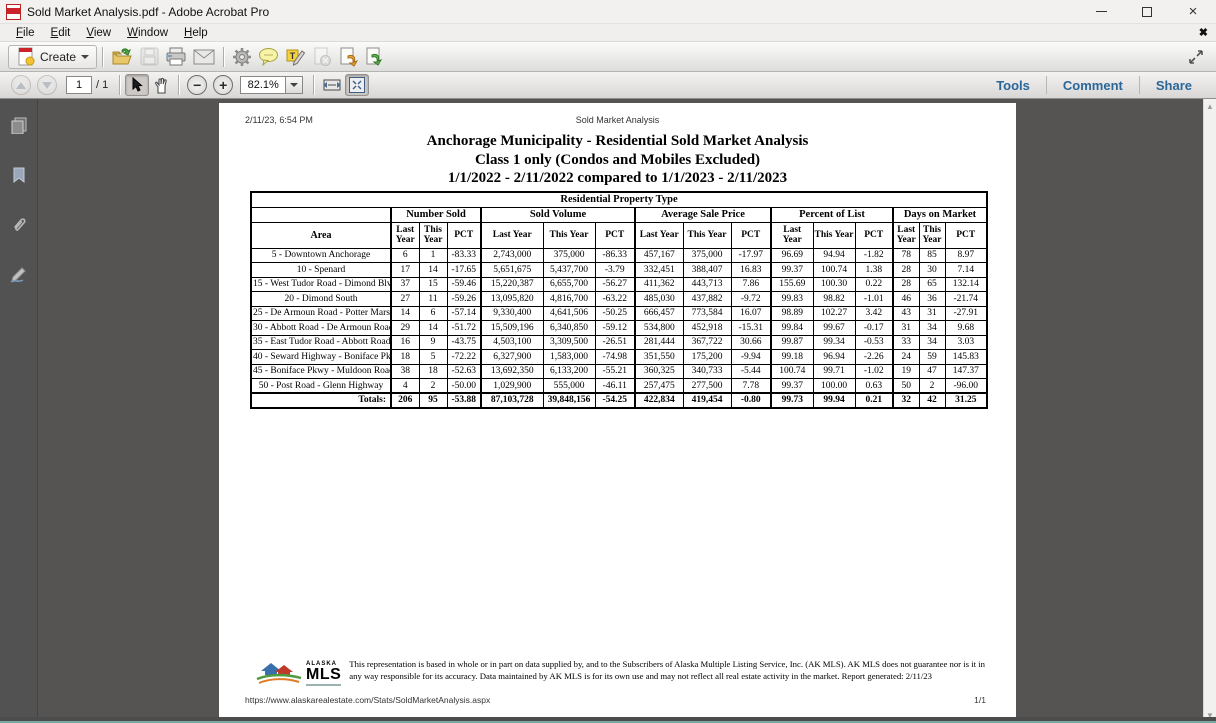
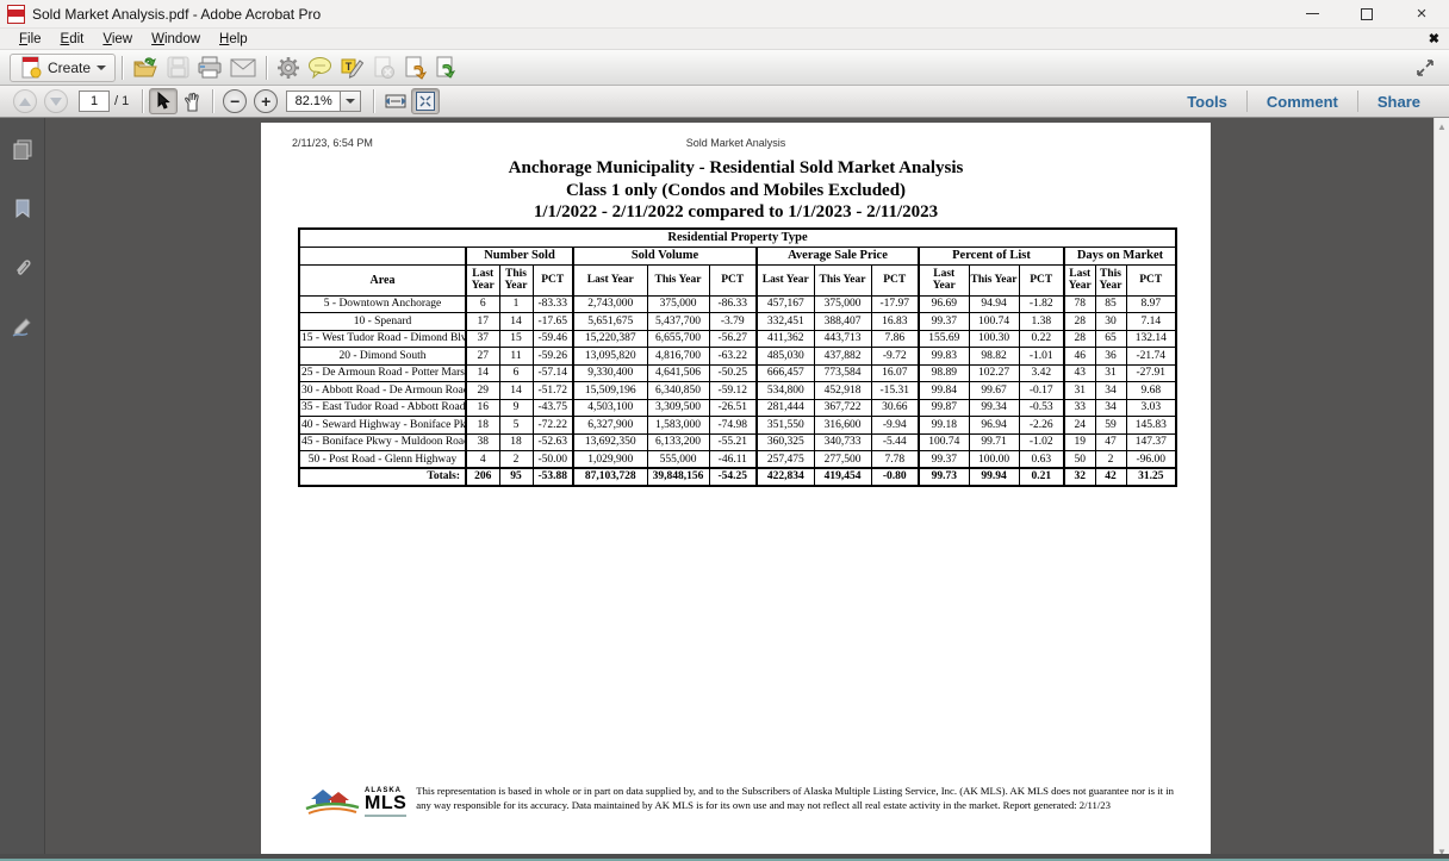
  Sold Market Analysis.pdf - Adobe Acrobat Pro
  ×
  File
  Edit
  View
  Window
  Help
  ✖
  Create
  T
  1
  / 1
  −
  +
  82.1%
  Tools
  Comment
  Share
  Sold Market Analysis
  2/11/23, 6:54 PM
  Anchorage Municipality - Residential Sold Market Analysis
  Class 1 only (Condos and Mobiles Excluded)
  1/1/2022 - 2/11/2022 compared to 1/1/2023 - 2/11/2023
  Residential Property Type
  	Number Sold	Sold Volume	Average Sale Price	Percent of List	Days on Market
  Area	Last Year	This Year	PCT	Last Year	This Year	PCT	Last Year	This Year	PCT	Last Year	This Year	PCT	Last Year	This Year	PCT
  5 - Downtown Anchorage	6	1	-83.33	2,743,000	375,000	-86.33	457,167	375,000	-17.97	96.69	94.94	-1.82	78	85	8.97
  10 - Spenard	17	14	-17.65	5,651,675	5,437,700	-3.79	332,451	388,407	16.83	99.37	100.74	1.38	28	30	7.14
  15 - West Tudor Road - Dimond Blv	37	15	-59.46	15,220,387	6,655,700	-56.27	411,362	443,713	7.86	155.69	100.30	0.22	28	65	132.14
  20 - Dimond South	27	11	-59.26	13,095,820	4,816,700	-63.22	485,030	437,882	-9.72	99.83	98.82	-1.01	46	36	-21.74
  25 - De Armoun Road - Potter Mars	14	6	-57.14	9,330,400	4,641,506	-50.25	666,457	773,584	16.07	98.89	102.27	3.42	43	31	-27.91
  30 - Abbott Road - De Armoun Roa	29	14	-51.72	15,509,196	6,340,850	-59.12	534,800	452,918	-15.31	99.84	99.67	-0.17	31	34	9.68
  35 - East Tudor Road - Abbott Road	16	9	-43.75	4,503,100	3,309,500	-26.51	281,444	367,722	30.66	99.87	99.34	-0.53	33	34	3.03
- 40 - Seward Highway - Boniface Pk	18	5	-72.22	6,327,900	1,583,000	-74.98	351,550	175,200	-9.94	99.18	96.94	-2.26	24	59	145.83
+ 40 - Seward Highway - Boniface Pk	18	5	-72.22	6,327,900	1,583,000	-74.98	351,550	316,600	-9.94	99.18	96.94	-2.26	24	59	145.83
  45 - Boniface Pkwy - Muldoon Roa	38	18	-52.63	13,692,350	6,133,200	-55.21	360,325	340,733	-5.44	100.74	99.71	-1.02	19	47	147.37
  50 - Post Road - Glenn Highway	4	2	-50.00	1,029,900	555,000	-46.11	257,475	277,500	7.78	99.37	100.00	0.63	50	2	-96.00
  Totals:	206	95	-53.88	87,103,728	39,848,156	-54.25	422,834	419,454	-0.80	99.73	99.94	0.21	32	42	31.25
  MLS
  This representation is based in whole or in part on data supplied by, and to the Subscribers of Alaska Multiple Listing Service, Inc. (AK MLS). AK MLS does not guarantee nor is it in any way responsible for its accuracy. Data maintained by AK MLS is for its own use and may not reflect all real estate activity in the market. Report generated: 2/11/23
- https://www.alaskarealestate.com/Stats/SoldMarketAnalysis.aspx
- 1/1
  ▲
  ▼
